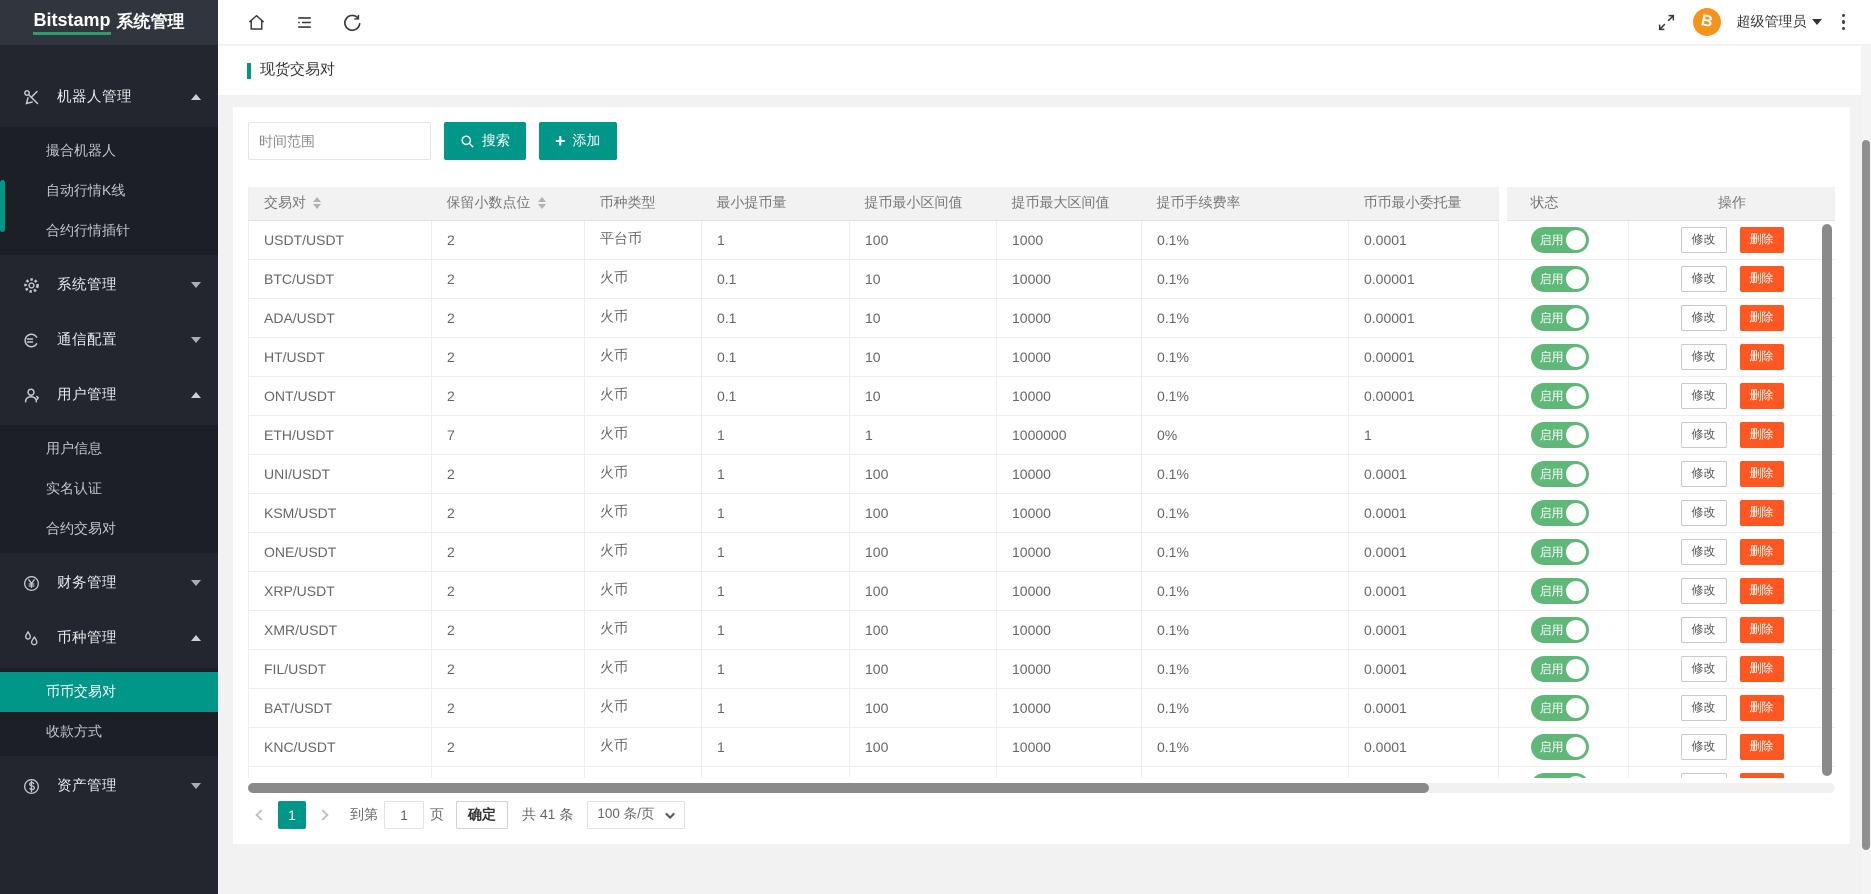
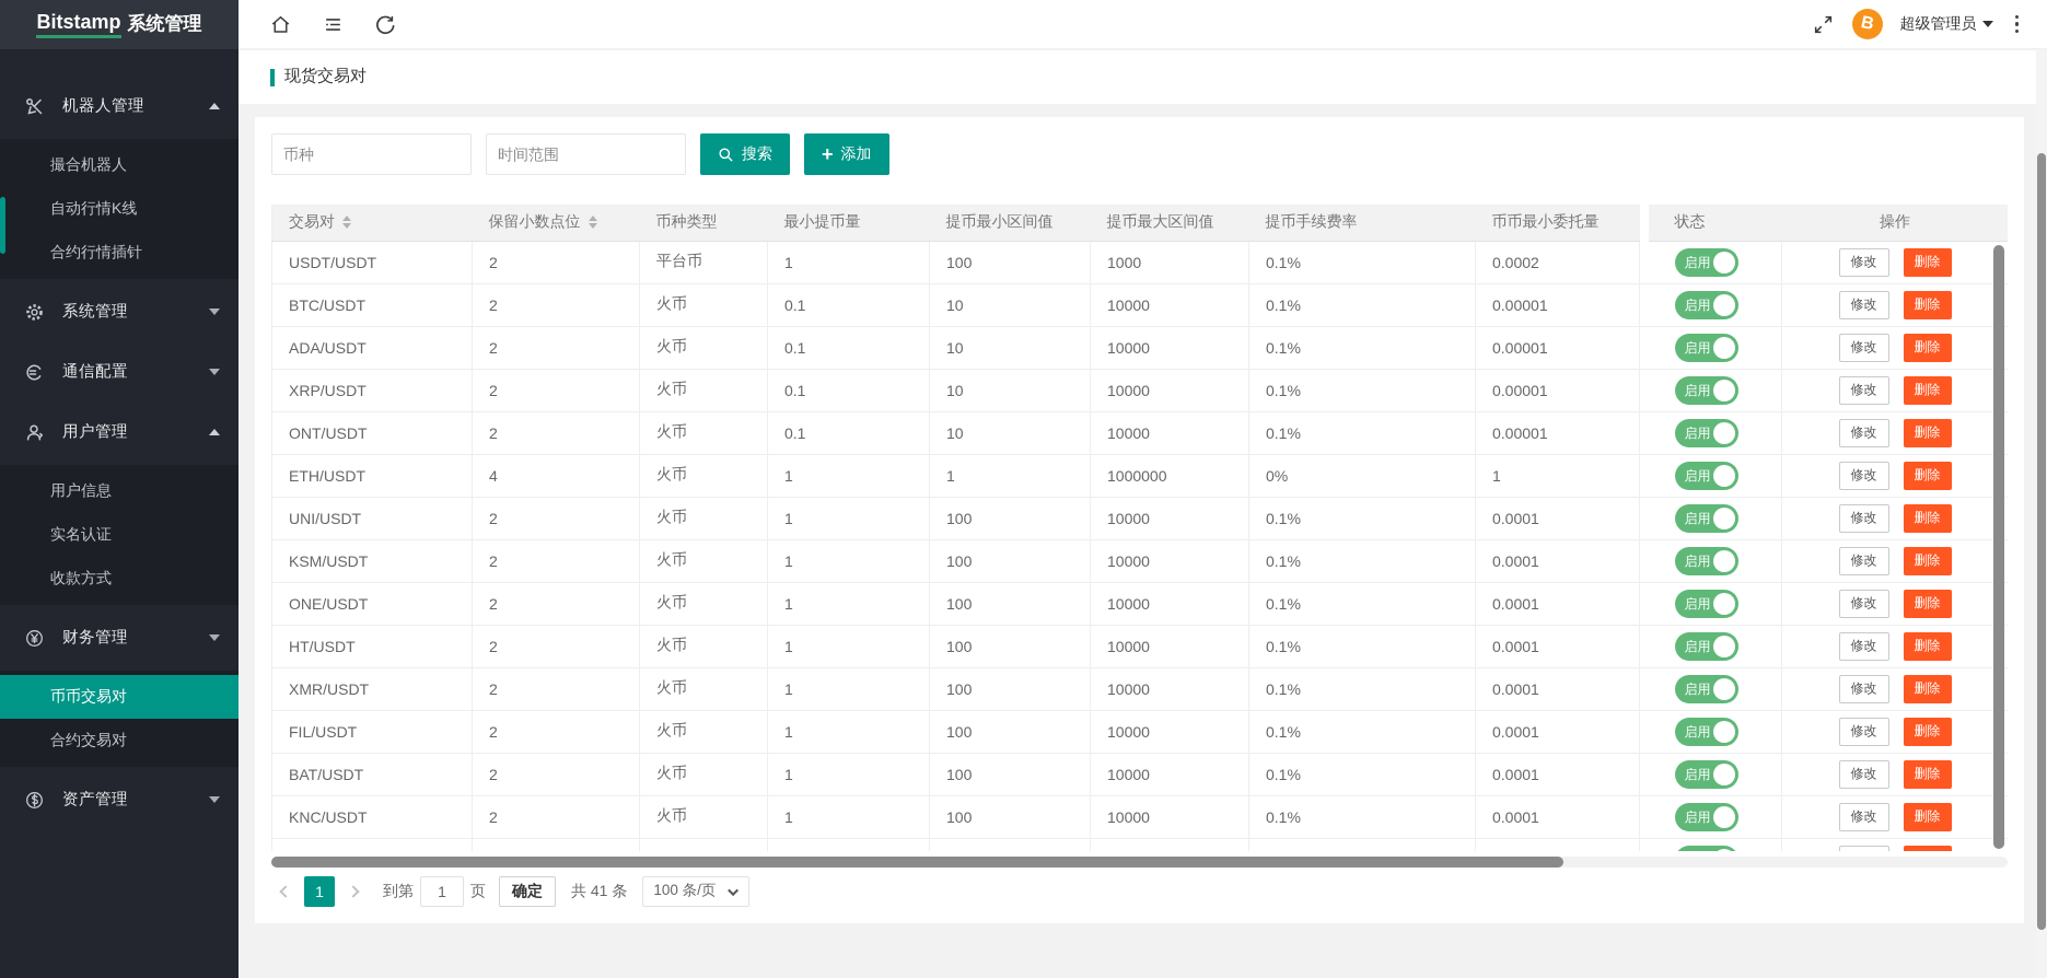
  Bitstamp
  系统管理
  机器人管理
  撮合机器人
  自动行情K线
  合约行情插针
  系统管理
  通信配置
  用户管理
  用户信息
  实名认证
- 合约交易对
+ 收款方式
  财务管理
- 币种管理
  币币交易对
- 收款方式
+ 合约交易对
  资产管理
  超级管理员
  现货交易对
+ 币种
  时间范围
  搜索
  +
  添加
  交易对	保留小数点位	币种类型	最小提币量	提币最小区间值	提币最大区间值	提币手续费率	币币最小委托量		状态	操作
- USDT/USDT	2	平台币	1	100	1000	0.1%	0.0001		启用	修改 删除
+ USDT/USDT	2	平台币	1	100	1000	0.1%	0.0002		启用	修改 删除
  BTC/USDT	2	火币	0.1	10	10000	0.1%	0.00001		启用	修改 删除
  ADA/USDT	2	火币	0.1	10	10000	0.1%	0.00001		启用	修改 删除
- HT/USDT	2	火币	0.1	10	10000	0.1%	0.00001		启用	修改 删除
+ XRP/USDT	2	火币	0.1	10	10000	0.1%	0.00001		启用	修改 删除
  ONT/USDT	2	火币	0.1	10	10000	0.1%	0.00001		启用	修改 删除
- ETH/USDT	7	火币	1	1	1000000	0%	1		启用	修改 删除
+ ETH/USDT	4	火币	1	1	1000000	0%	1		启用	修改 删除
  UNI/USDT	2	火币	1	100	10000	0.1%	0.0001		启用	修改 删除
  KSM/USDT	2	火币	1	100	10000	0.1%	0.0001		启用	修改 删除
  ONE/USDT	2	火币	1	100	10000	0.1%	0.0001		启用	修改 删除
- XRP/USDT	2	火币	1	100	10000	0.1%	0.0001		启用	修改 删除
+ HT/USDT	2	火币	1	100	10000	0.1%	0.0001		启用	修改 删除
  XMR/USDT	2	火币	1	100	10000	0.1%	0.0001		启用	修改 删除
  FIL/USDT	2	火币	1	100	10000	0.1%	0.0001		启用	修改 删除
  BAT/USDT	2	火币	1	100	10000	0.1%	0.0001		启用	修改 删除
  KNC/USDT	2	火币	1	100	10000	0.1%	0.0001		启用	修改 删除
  1
  到第
  1
  页
  确定
  共 41 条
  100 条/页
